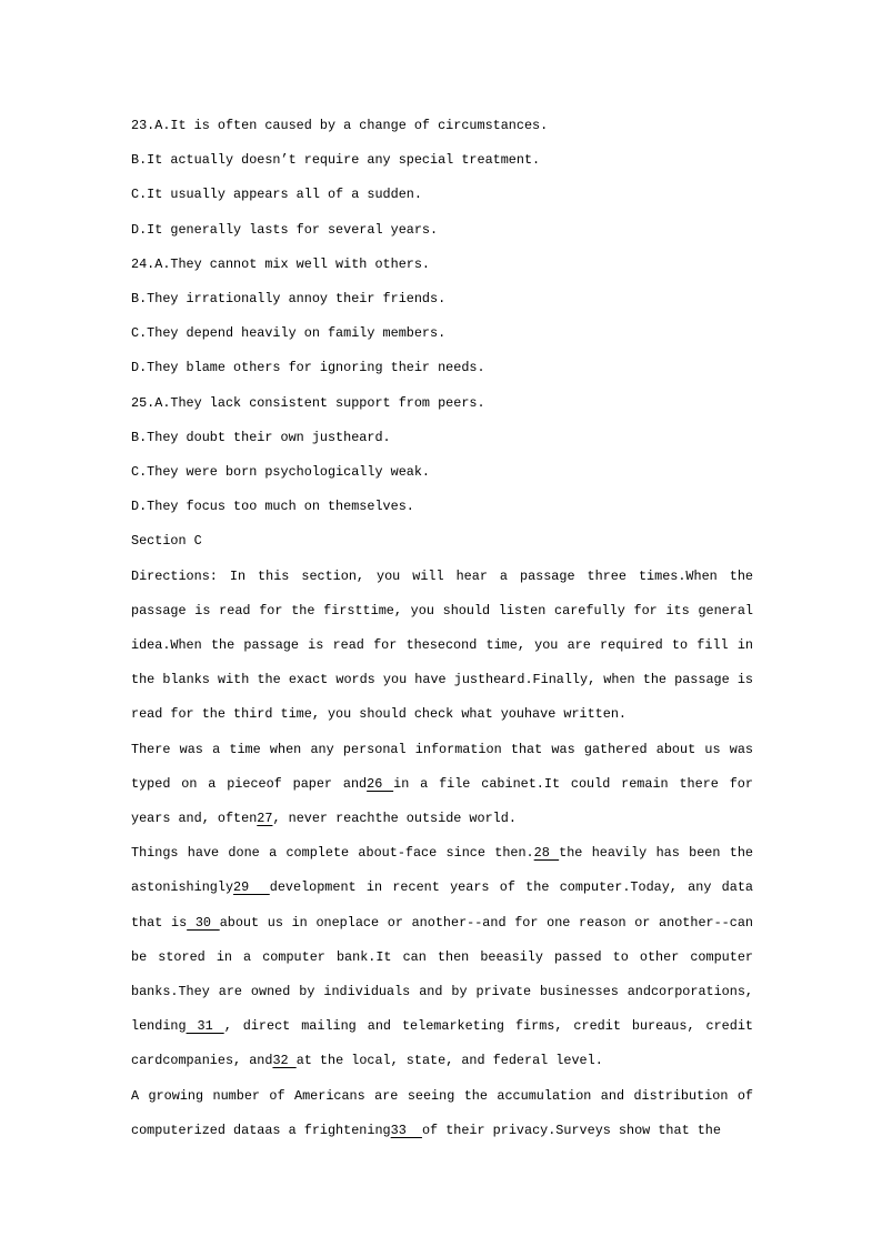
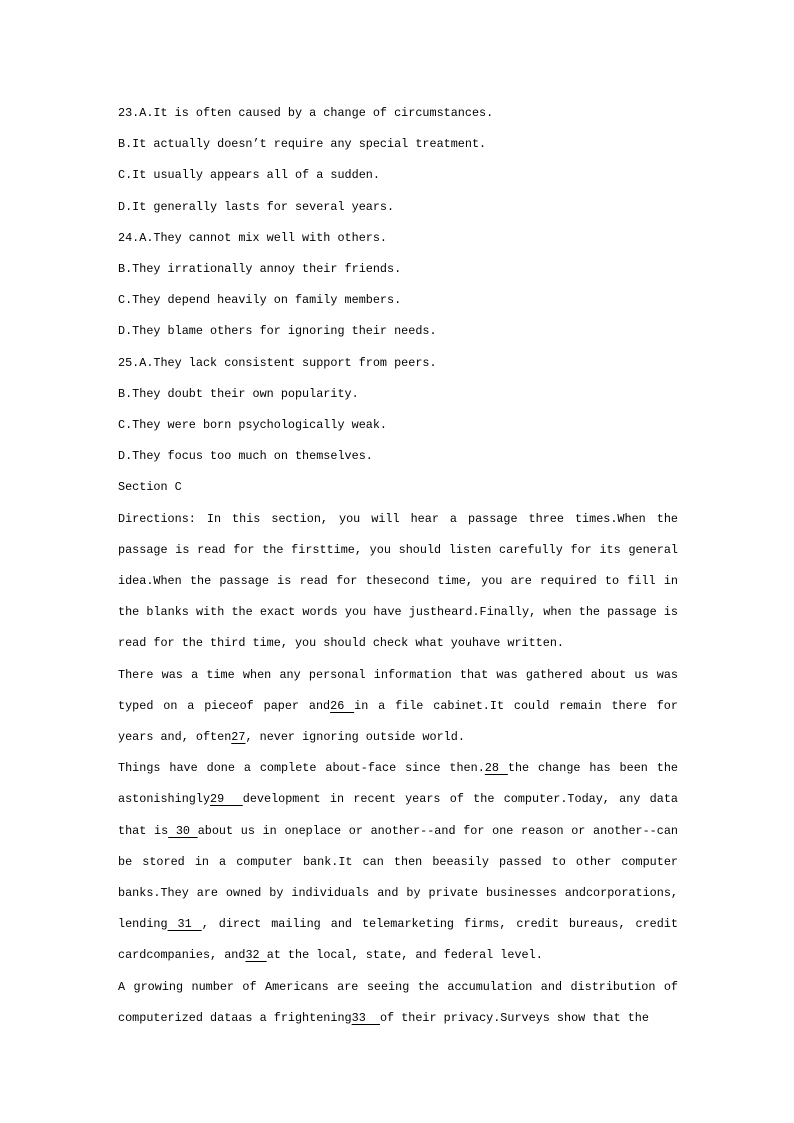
  23.A.It is often caused by a change of circumstances.
  B.It actually doesn’t require any special treatment.
  C.It usually appears all of a sudden.
  D.It generally lasts for several years.
  24.A.They cannot mix well with others.
  B.They irrationally annoy their friends.
  C.They depend heavily on family members.
  D.They blame others for ignoring their needs.
  25.A.They lack consistent support from peers.
- B.They doubt their own justheard.
+ B.They doubt their own popularity.
  C.They were born psychologically weak.
  D.They focus too much on themselves.
  Section C
  Directions: In this section, you will hear a passage three times.When the passage is read for the firsttime, you should listen carefully for its general idea.When the passage is read for thesecond time, you are required to fill in the blanks with the exact words you have justheard.Finally, when the passage is read for the third time, you should check what youhave written.
- There was a time when any personal information that was gathered about us was typed on a pieceof paper and26 in a file cabinet.It could remain there for years and, often27, never reachthe outside world.
+ There was a time when any personal information that was gathered about us was typed on a pieceof paper and26 in a file cabinet.It could remain there for years and, often27, never ignoring outside world.
- Things have done a complete about-face since then.28 the heavily has been the astonishingly29 development in recent years of the computer.Today, any data that is 30 about us in oneplace or another--and for one reason or another--can be stored in a computer bank.It can then beeasily passed to other computer banks.They are owned by individuals and by private businesses andcorporations, lending 31 , direct mailing and telemarketing firms, credit bureaus, credit cardcompanies, and32 at the local, state, and federal level.
+ Things have done a complete about-face since then.28 the change has been the astonishingly29 development in recent years of the computer.Today, any data that is 30 about us in oneplace or another--and for one reason or another--can be stored in a computer bank.It can then beeasily passed to other computer banks.They are owned by individuals and by private businesses andcorporations, lending 31 , direct mailing and telemarketing firms, credit bureaus, credit cardcompanies, and32 at the local, state, and federal level.
  A growing number of Americans are seeing the accumulation and distribution of computerized dataas a frightening33 of their privacy.Surveys show that the
